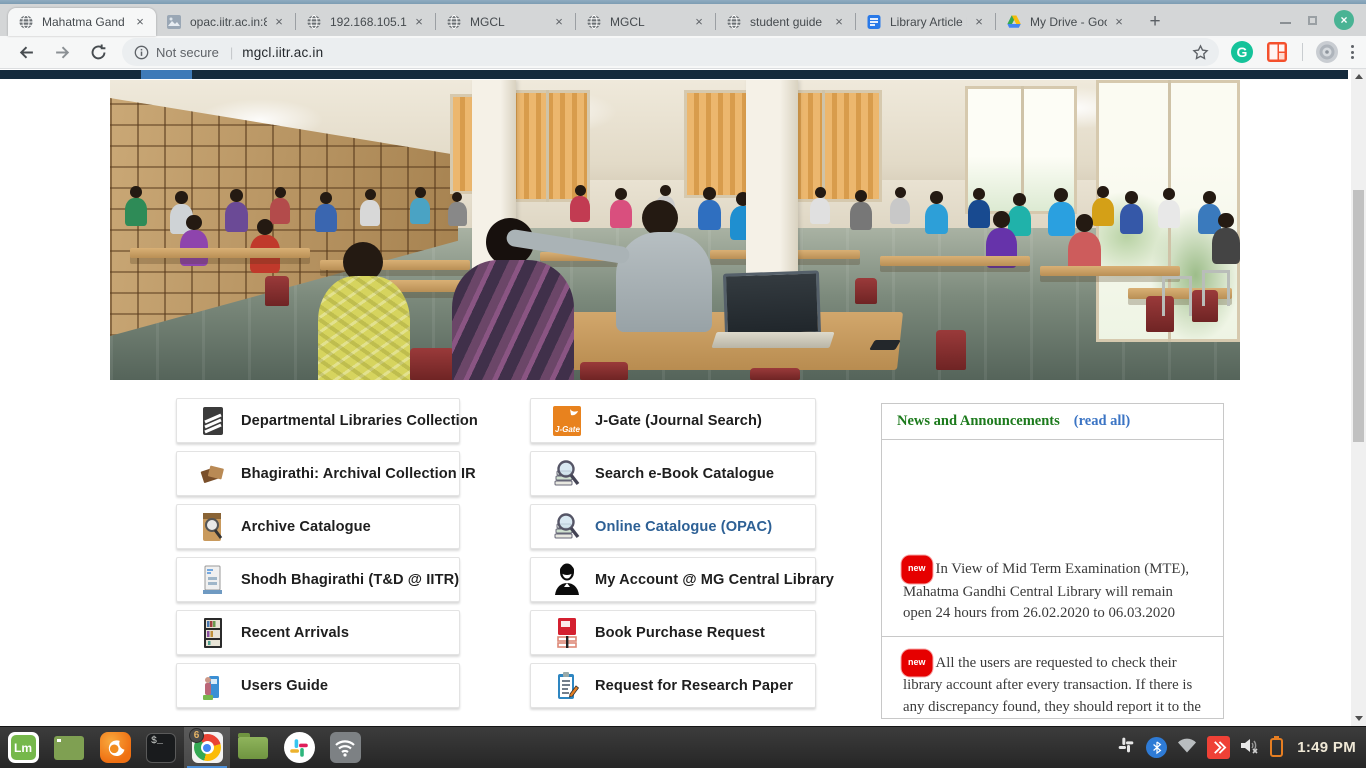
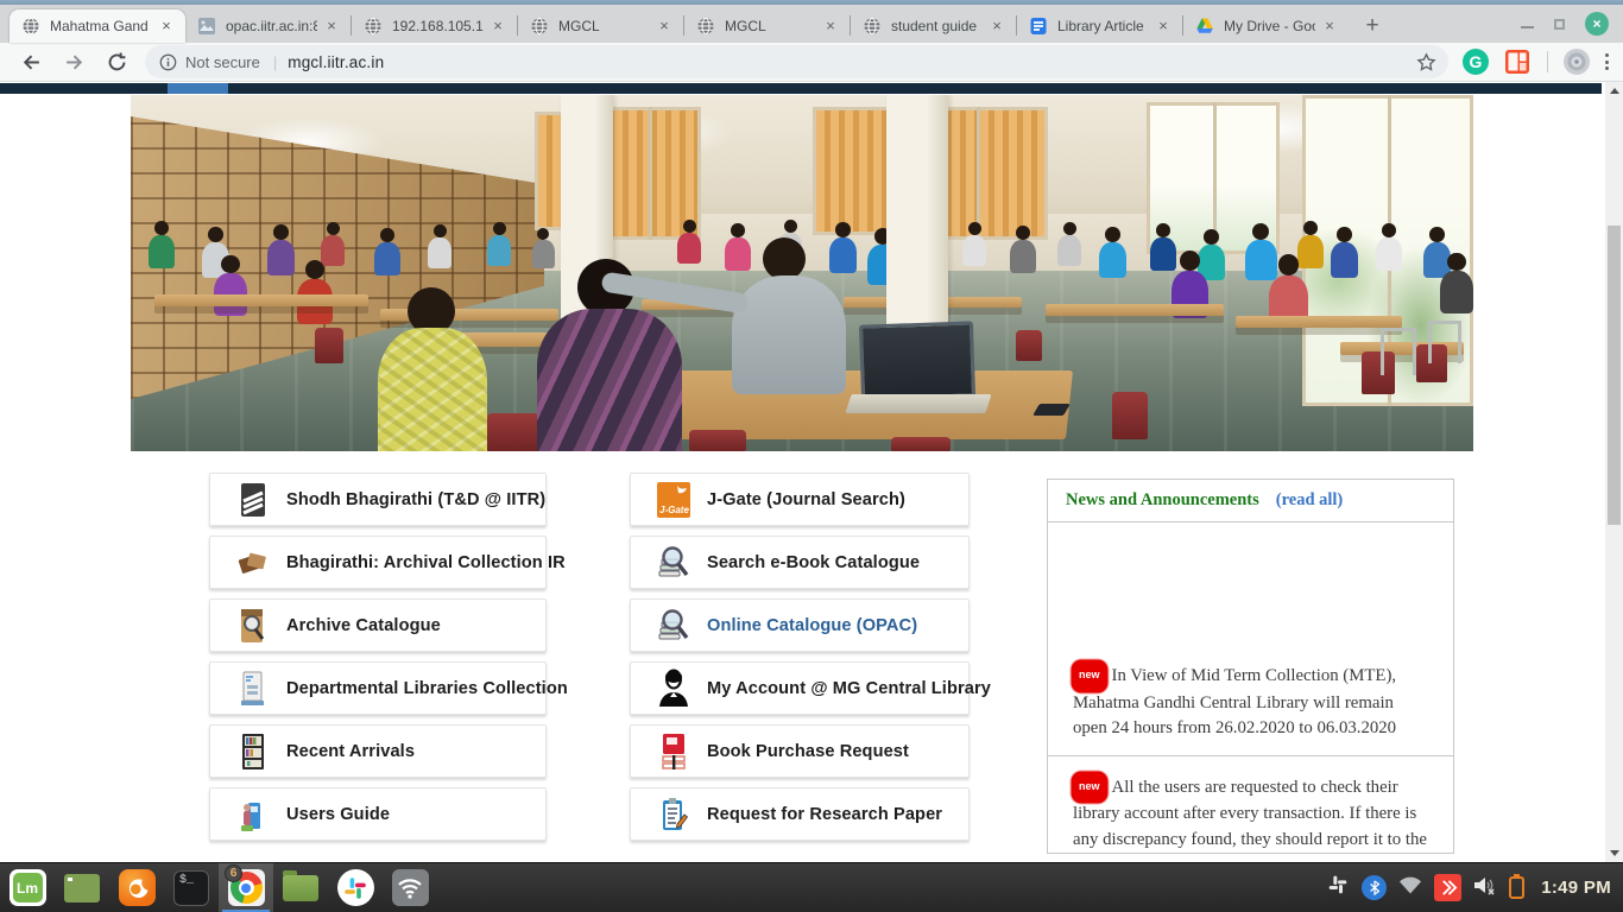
  Mahatma Gand
  ×
  opac.iitr.ac.in:8
  ×
  192.168.105.1
  ×
  MGCL
  ×
  MGCL
  ×
  student guide
  ×
  Library Article
  ×
  My Drive - Go
  ×
  +
  ×
  Not secure
  |
  mgcl.iitr.ac.in
  G
- Departmental Libraries Collection
+ Shodh Bhagirathi (T&D @ IITR)
  Bhagirathi: Archival Collection IR
  Archive Catalogue
- Shodh Bhagirathi (T&D @ IITR)
+ Departmental Libraries Collection
  Recent Arrivals
  Users Guide
  J-Gate
  J-Gate (Journal Search)
  Search e-Book Catalogue
  Online Catalogue (OPAC)
  My Account @ MG Central Library
  Book Purchase Request
  Request for Research Paper
  News and Announcements
  (read all)
- new In View of Mid Term Examination (MTE), Mahatma Gandhi Central Library will remain open 24 hours from 26.02.2020 to 06.03.2020
+ new In View of Mid Term Collection (MTE), Mahatma Gandhi Central Library will remain open 24 hours from 26.02.2020 to 06.03.2020
  new All the users are requested to check their library account after every transaction. If there is any discrepancy found, they should report it to the
  Lm
  $_
  6
  1:49 PM
